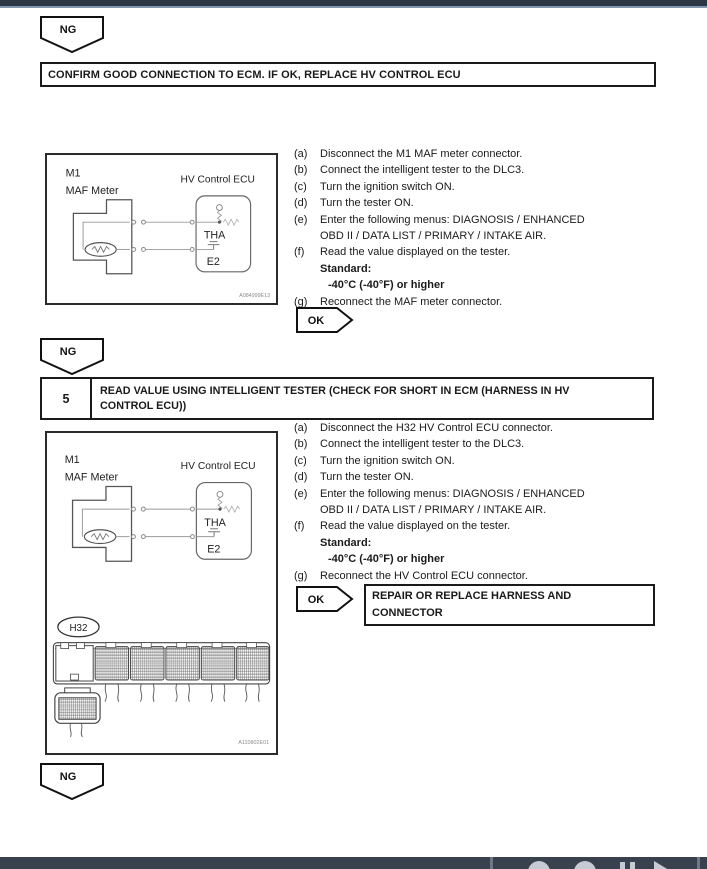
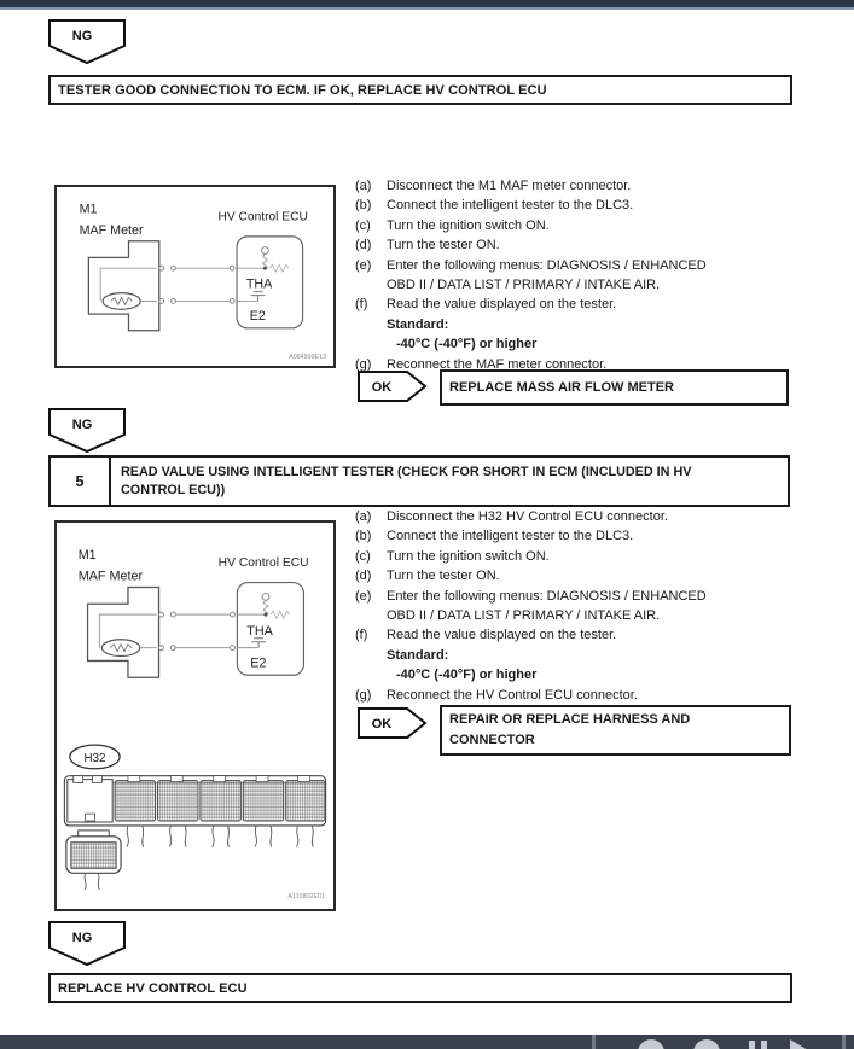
  NG
- CONFIRM GOOD CONNECTION TO ECM. IF OK, REPLACE HV CONTROL ECU
+ TESTER GOOD CONNECTION TO ECM. IF OK, REPLACE HV CONTROL ECU
  M1
  MAF Meter
  HV Control ECU
  THA
  E2
  (a)
  Disconnect the M1 MAF meter connector.
  (b)
  Connect the intelligent tester to the DLC3.
  (c)
  Turn the ignition switch ON.
  (d)
  Turn the tester ON.
  (e)
  Enter the following menus: DIAGNOSIS / ENHANCED
  OBD II / DATA LIST / PRIMARY / INTAKE AIR.
  (f)
  Read the value displayed on the tester.
  Standard:
  -40°C (-40°F) or higher
  (g)
  Reconnect the MAF meter connector.
  OK
+ REPLACE MASS AIR FLOW METER
  NG
  5
- READ VALUE USING INTELLIGENT TESTER (CHECK FOR SHORT IN ECM (HARNESS IN HV CONTROL ECU))
+ READ VALUE USING INTELLIGENT TESTER (CHECK FOR SHORT IN ECM (INCLUDED IN HV CONTROL ECU))
  M1
  MAF Meter
  HV Control ECU
  THA
  E2
  H32
  (a)
  Disconnect the H32 HV Control ECU connector.
  (b)
  Connect the intelligent tester to the DLC3.
  (c)
  Turn the ignition switch ON.
  (d)
  Turn the tester ON.
  (e)
  Enter the following menus: DIAGNOSIS / ENHANCED
  OBD II / DATA LIST / PRIMARY / INTAKE AIR.
  (f)
  Read the value displayed on the tester.
  Standard:
  -40°C (-40°F) or higher
  (g)
  Reconnect the HV Control ECU connector.
  OK
  REPAIR OR REPLACE HARNESS AND CONNECTOR
  NG
+ REPLACE HV CONTROL ECU
